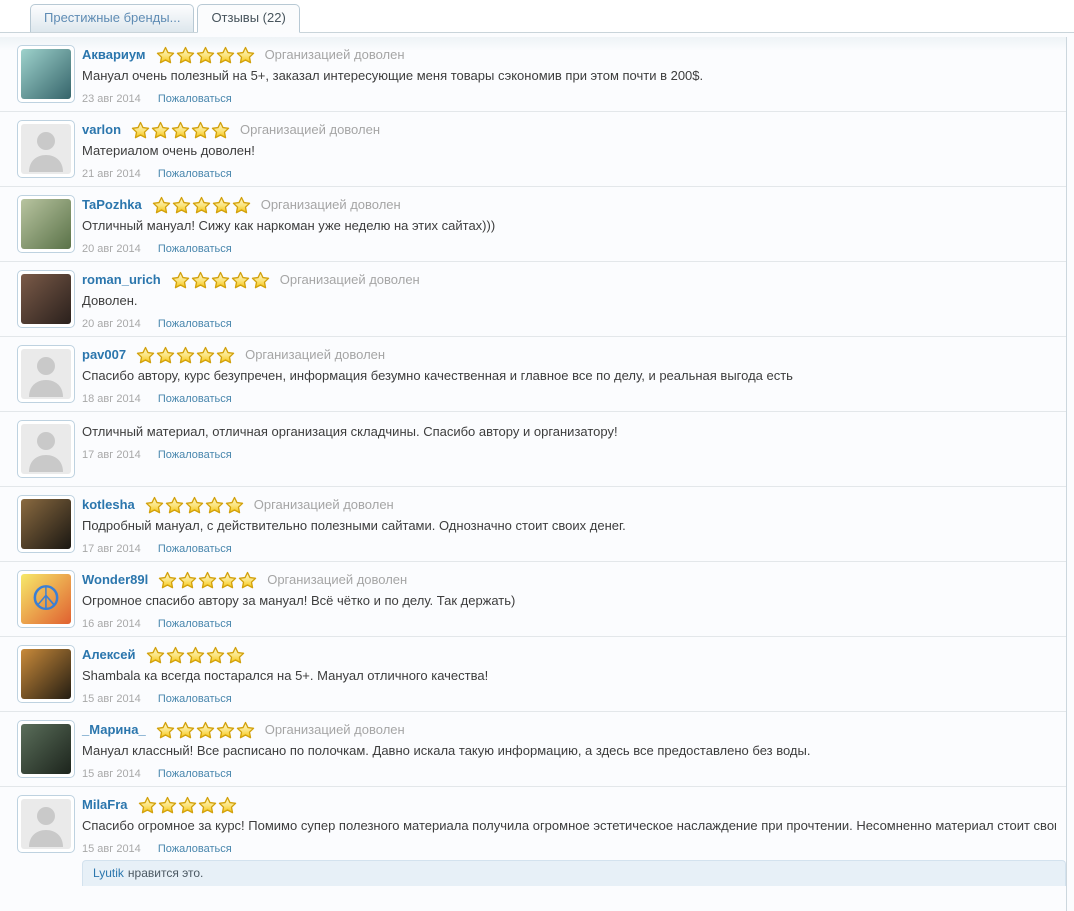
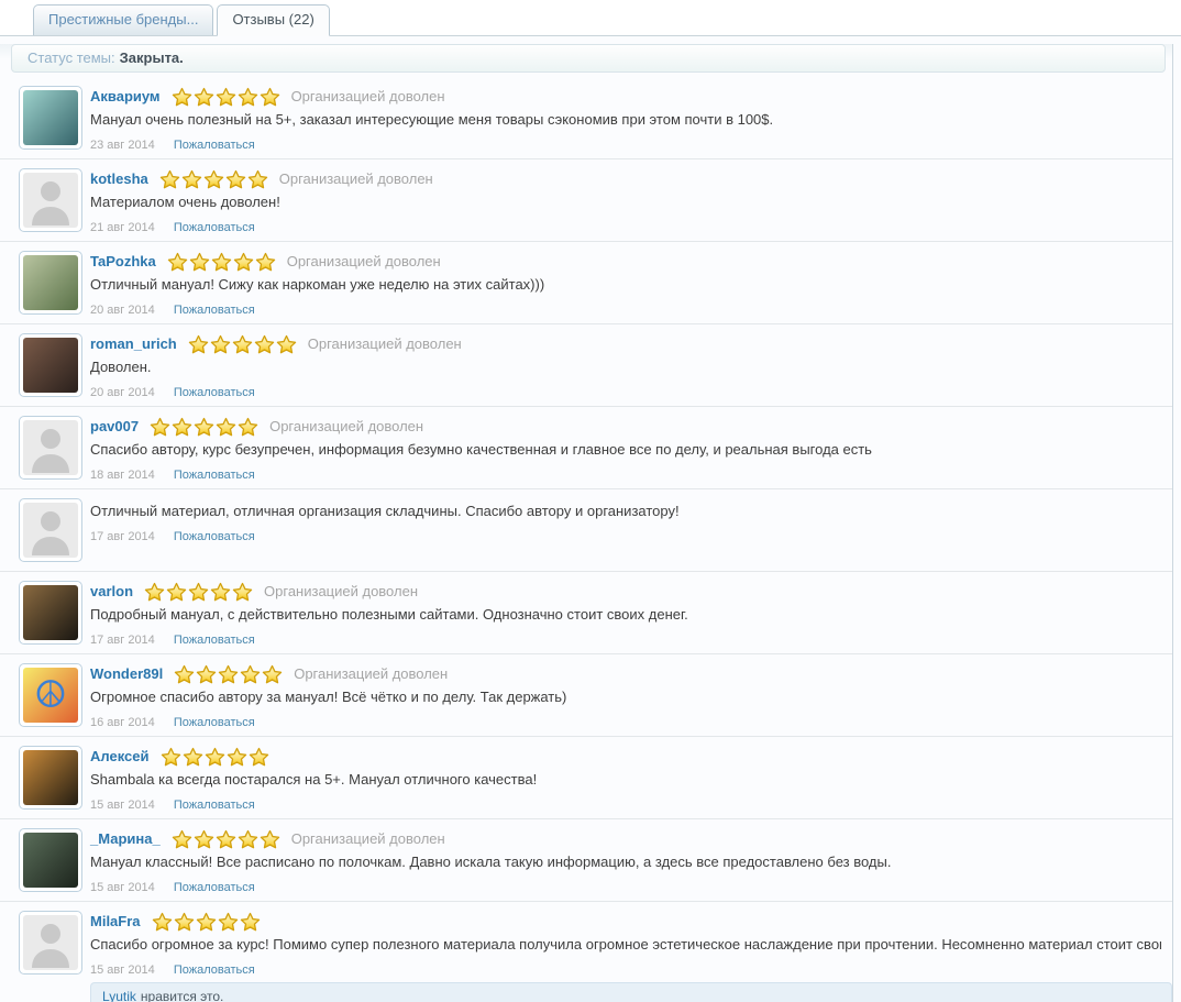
  Престижные бренды...
  Отзывы (22)
+ Статус темы: Закрыта.
  Аквариум
  Организацией доволен
- Мануал очень полезный на 5+, заказал интересующие меня товары сэкономив при этом почти в 200$.
+ Мануал очень полезный на 5+, заказал интересующие меня товары сэкономив при этом почти в 100$.
  23 авг 2014 Пожаловаться
- varlon
+ kotlesha
  Организацией доволен
  Материалом очень доволен!
  21 авг 2014 Пожаловаться
  TaPozhka
  Организацией доволен
  Отличный мануал! Сижу как наркоман уже неделю на этих сайтах)))
  20 авг 2014 Пожаловаться
  roman_urich
  Организацией доволен
  Доволен.
  20 авг 2014 Пожаловаться
  pav007
  Организацией доволен
  Спасибо автору, курс безупречен, информация безумно качественная и главное все по делу, и реальная выгода есть
  18 авг 2014 Пожаловаться
  Отличный материал, отличная организация складчины. Спасибо автору и организатору!
  17 авг 2014 Пожаловаться
- kotlesha
+ varlon
  Организацией доволен
  Подробный мануал, с действительно полезными сайтами. Однозначно стоит своих денег.
  17 авг 2014 Пожаловаться
  ☮
  Wonder89l
  Организацией доволен
  Огромное спасибо автору за мануал! Всё чётко и по делу. Так держать)
  16 авг 2014 Пожаловаться
  Алексей
  Shambala ка всегда постарался на 5+. Мануал отличного качества!
  15 авг 2014 Пожаловаться
  _Марина_
  Организацией доволен
  Мануал классный! Все расписано по полочкам. Давно искала такую информацию, а здесь все предоставлено без воды.
  15 авг 2014 Пожаловаться
  MilaFra
  Спасибо огромное за курс! Помимо супер полезного материала получила огромное эстетическое наслаждение при прочтении. Несомненно материал стоит сво
  15 авг 2014 Пожаловаться
  Lyutik нравится это.
